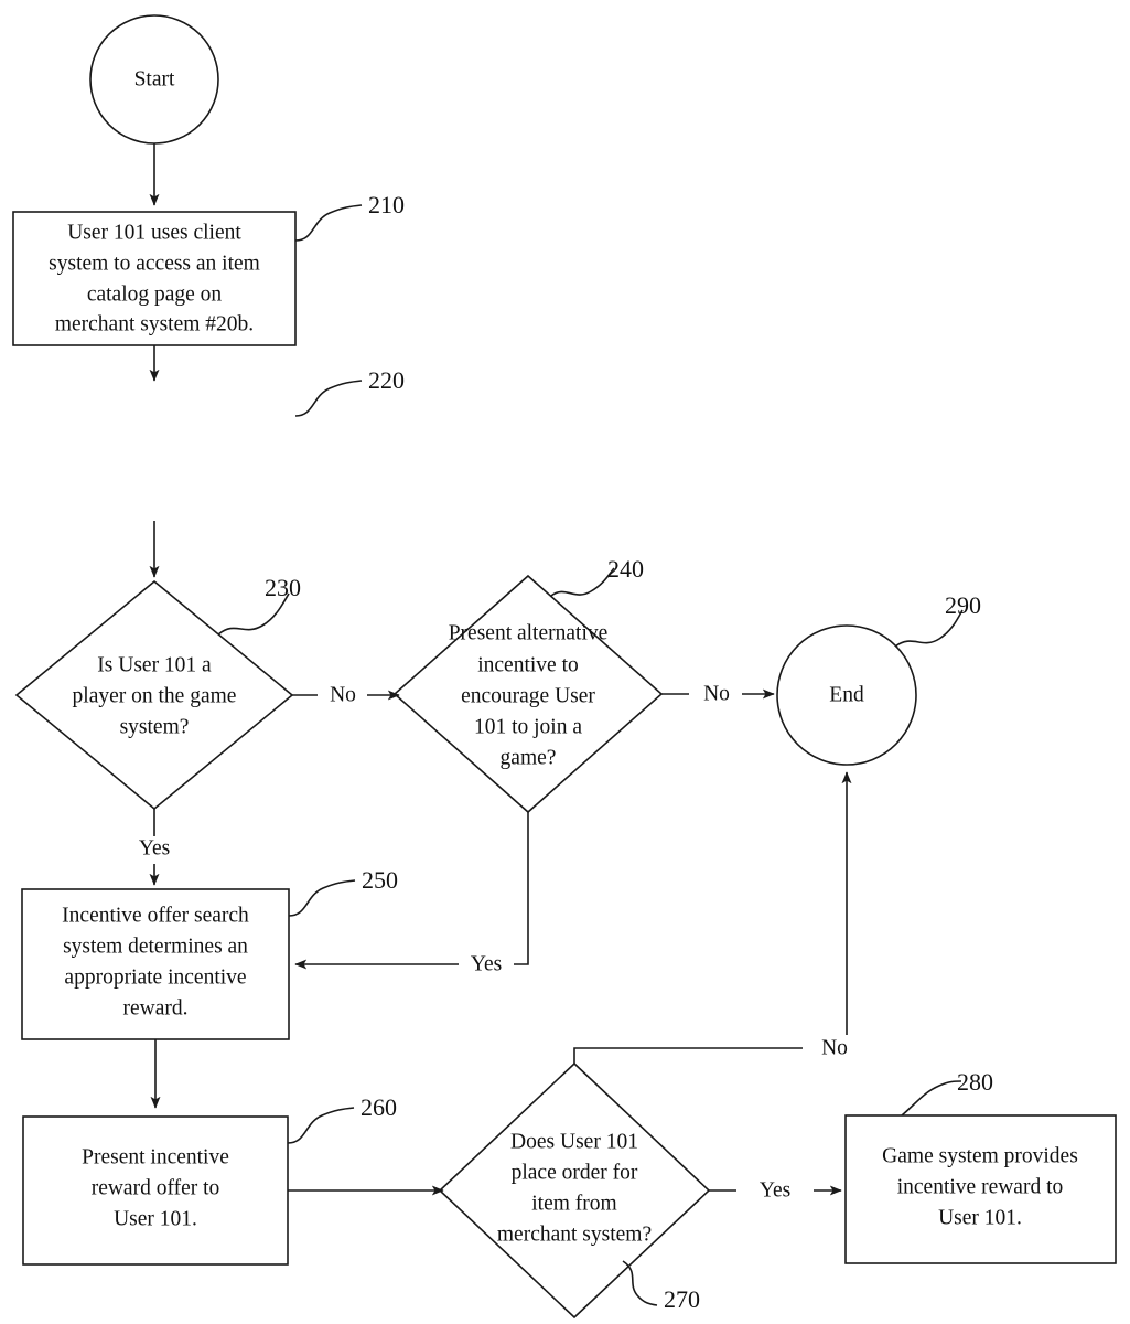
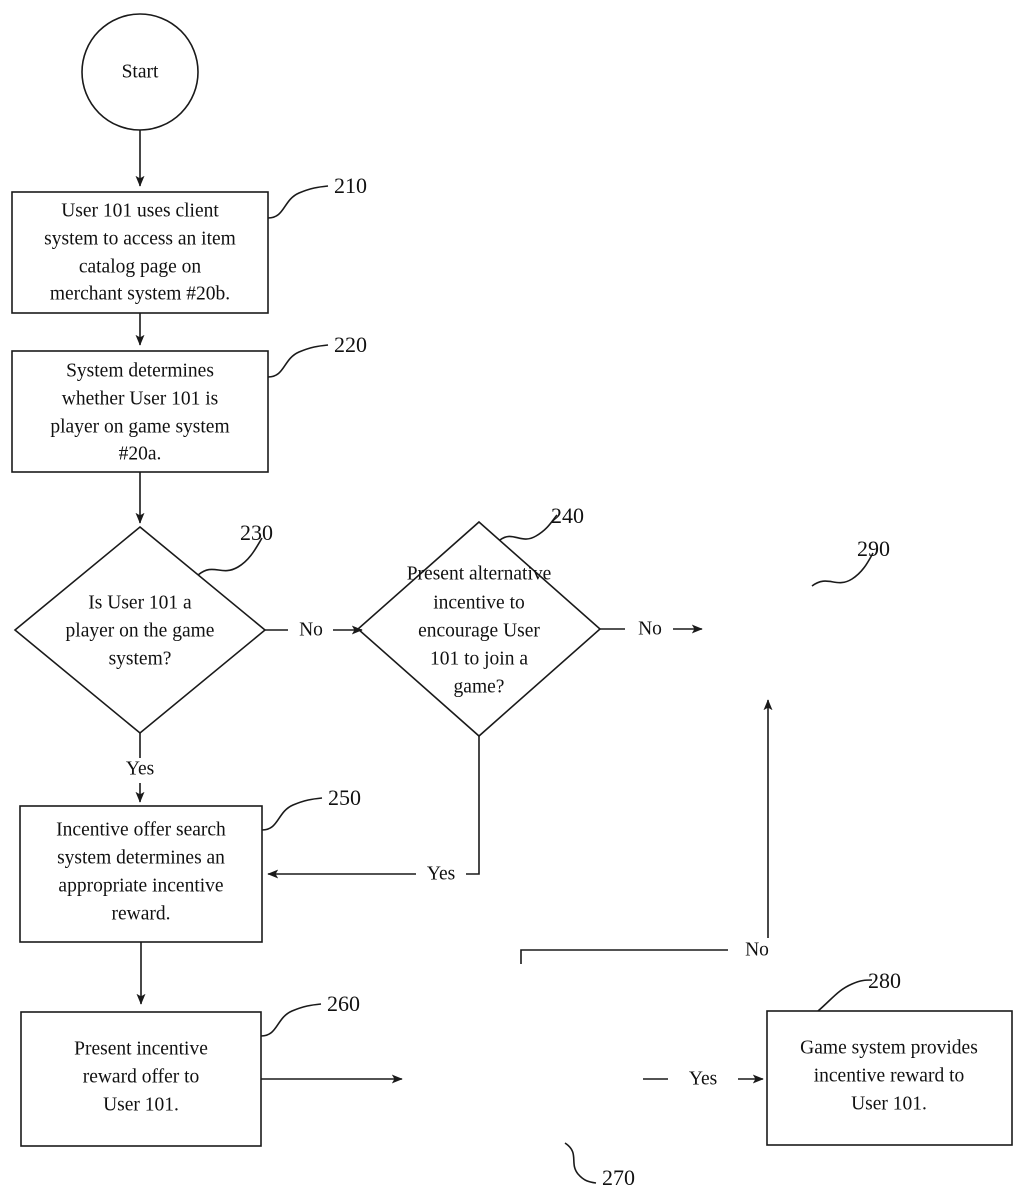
  Start
  User 101 uses client
  system to access an item
  catalog page on
  merchant system #20b.
  210
+ System determines
+ whether User 101 is
+ player on game system
+ #20a.
  220
  Is User 101 a
  player on the game
  system?
  230
  No
  Yes
  Present alternative
  incentive to
  encourage User
  101 to join a
  game?
  240
  No
  Yes
- End
  290
  Incentive offer search
  system determines an
  appropriate incentive
  reward.
  250
  Present incentive
  reward offer to
  User 101.
  260
- Does User 101
- place order for
- item from
- merchant system?
  270
  Yes
  No
  Game system provides
  incentive reward to
  User 101.
  280
